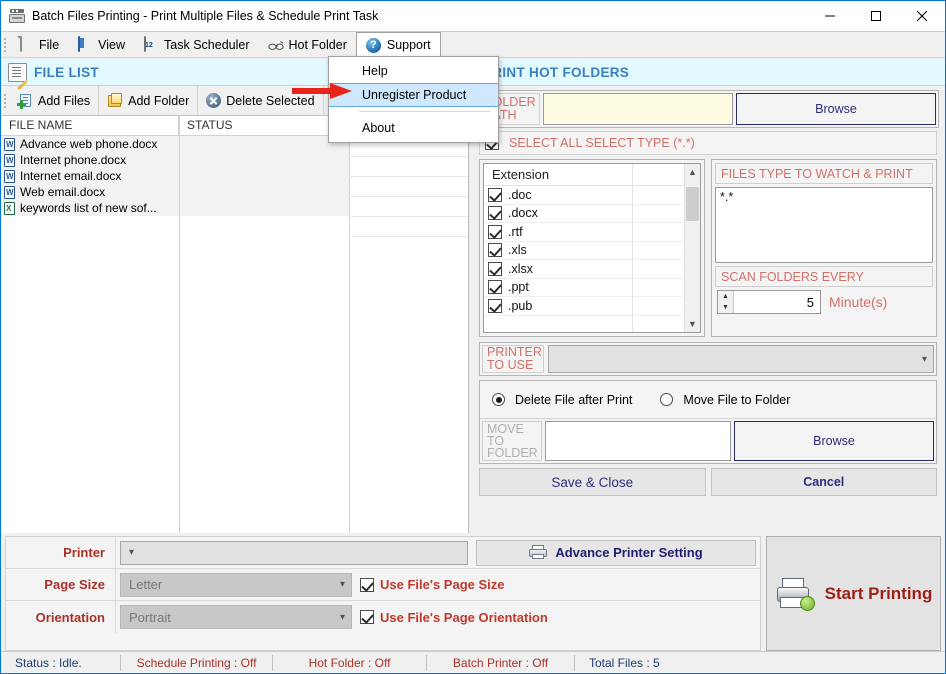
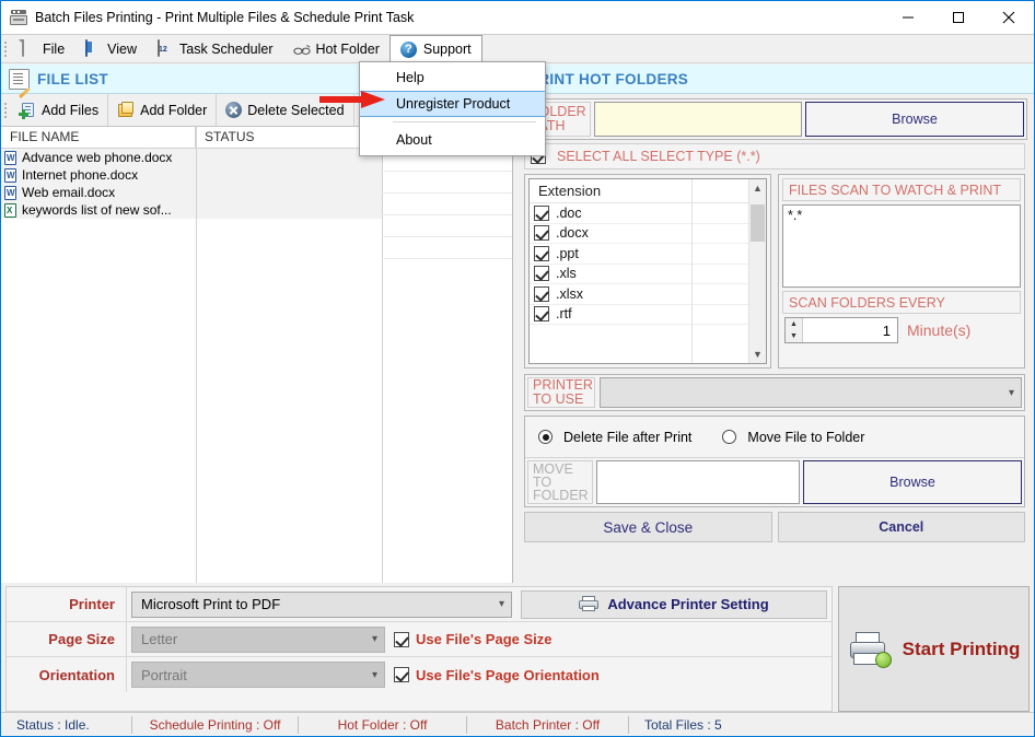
  Batch Files Printing - Print Multiple Files & Schedule Print Task
  File
  View
  Task Scheduler
  Hot Folder
  ?
  Support
  Help
  Unregister Product
  About
  FILE LIST
  Add Files
  Add Folder
  Delete Selected
  FILE NAME
  STATUS
  Advance web phone.docx
  Internet phone.docx
- Internet email.docx
  Web email.docx
  keywords list of new sof...
  INT HOT FOLDERS
  Browse
  SELECT ALL SELECT TYPE (*.*)
  Extension
  .doc
  .docx
- .rtf
+ .ppt
  .xls
  .xlsx
- .ppt
+ .rtf
- .pub
  ▲
  ▼
- FILES TYPE TO WATCH & PRINT
+ FILES SCAN TO WATCH & PRINT
  *.*
  SCAN FOLDERS EVERY
- 5
+ 1
  Minute(s)
  PRINTER TO USE
  ▾
  Delete File after Print
  Move File to Folder
  MOVE TO FOLDER
  Browse
  Save & Close
  Cancel
  Printer
+ Microsoft Print to PDF
  ▾
  Advance Printer Setting
  Page Size
  Letter
  ▾
  Use File's Page Size
  Orientation
  Portrait
  ▾
  Use File's Page Orientation
  Start Printing
  Status : Idle.
  Schedule Printing : Off
  Hot Folder : Off
  Batch Printer : Off
  Total Files : 5
